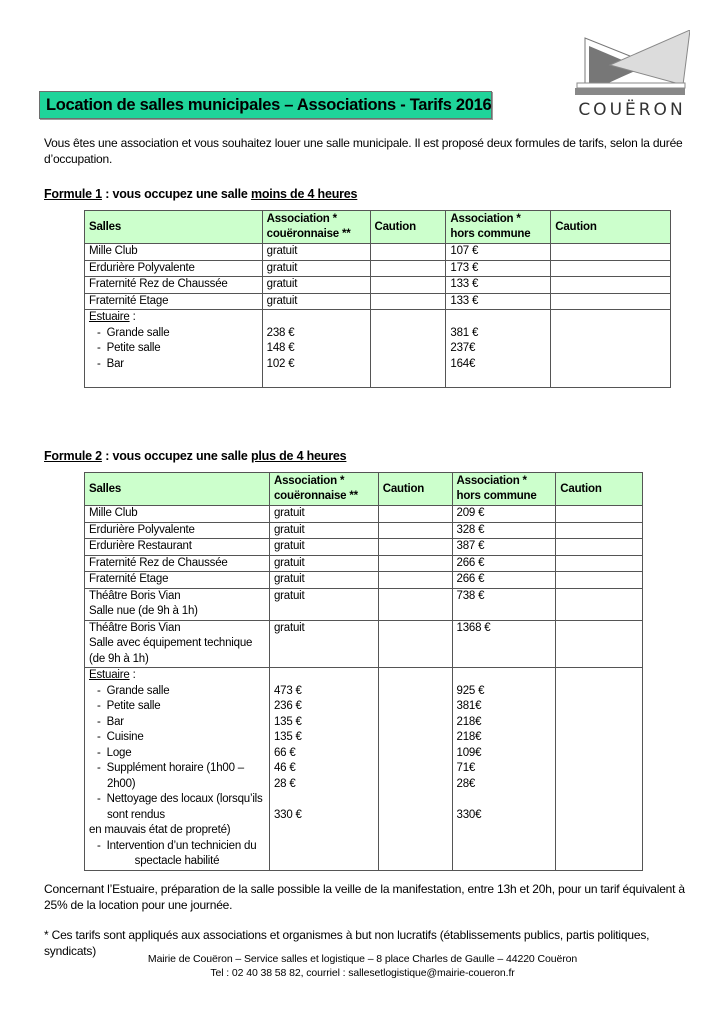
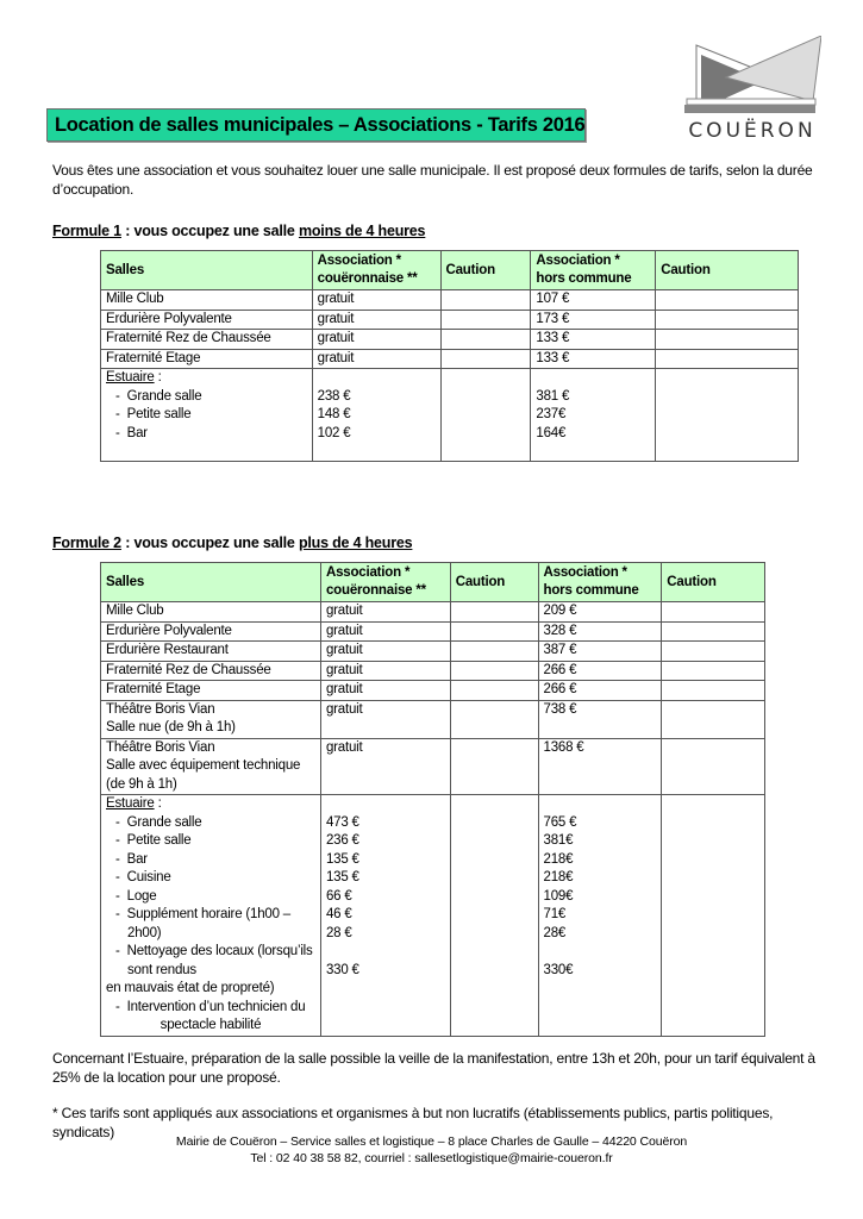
  COUËRON
  Location de salles municipales – Associations - Tarifs 2016
  Vous êtes une association et vous souhaitez louer une salle municipale. Il est proposé deux formules de tarifs, selon la durée d’occupation.
  Formule 1 : vous occupez une salle moins de 4 heures
  Salles	Association *couëronnaise **	Caution	Association *hors commune	Caution
  Mille Club	gratuit		107 €
  Erdurière Polyvalente	gratuit		173 €
  Fraternité Rez de Chaussée	gratuit		133 €
  Fraternité Etage	gratuit		133 €
  Estuaire : - Grande salle - Petite salle - Bar	238 € 148 € 102 €		381 € 237€ 164€
  Formule 2 : vous occupez une salle plus de 4 heures
  Salles	Association *couëronnaise **	Caution	Association *hors commune	Caution
  Mille Club	gratuit		209 €
  Erdurière Polyvalente	gratuit		328 €
  Erdurière Restaurant	gratuit		387 €
  Fraternité Rez de Chaussée	gratuit		266 €
  Fraternité Etage	gratuit		266 €
  Théâtre Boris Vian Salle nue (de 9h à 1h)	gratuit		738 €
  Théâtre Boris Vian Salle avec équipement technique (de 9h à 1h)	gratuit		1368 €
- Estuaire : - Grande salle - Petite salle - Bar - Cuisine - Loge - Supplément horaire (1h00 – 2h00) - Nettoyage des locaux (lorsqu’ils sont rendus en mauvais état de propreté) - Intervention d’un technicien du spectacle habilité	473 € 236 € 135 € 135 € 66 € 46 € 28 € 330 €		925 € 381€ 218€ 218€ 109€ 71€ 28€ 330€
+ Estuaire : - Grande salle - Petite salle - Bar - Cuisine - Loge - Supplément horaire (1h00 – 2h00) - Nettoyage des locaux (lorsqu’ils sont rendus en mauvais état de propreté) - Intervention d’un technicien du spectacle habilité	473 € 236 € 135 € 135 € 66 € 46 € 28 € 330 €		765 € 381€ 218€ 218€ 109€ 71€ 28€ 330€
- Concernant l’Estuaire, préparation de la salle possible la veille de la manifestation, entre 13h et 20h, pour un tarif équivalent à 25% de la location pour une journée.
+ Concernant l’Estuaire, préparation de la salle possible la veille de la manifestation, entre 13h et 20h, pour un tarif équivalent à 25% de la location pour une proposé.
  * Ces tarifs sont appliqués aux associations et organismes à but non lucratifs (établissements publics, partis politiques, syndicats)
  Mairie de Couëron – Service salles et logistique – 8 place Charles de Gaulle – 44220 Couëron
  Tel : 02 40 38 58 82, courriel : sallesetlogistique@mairie-coueron.fr
